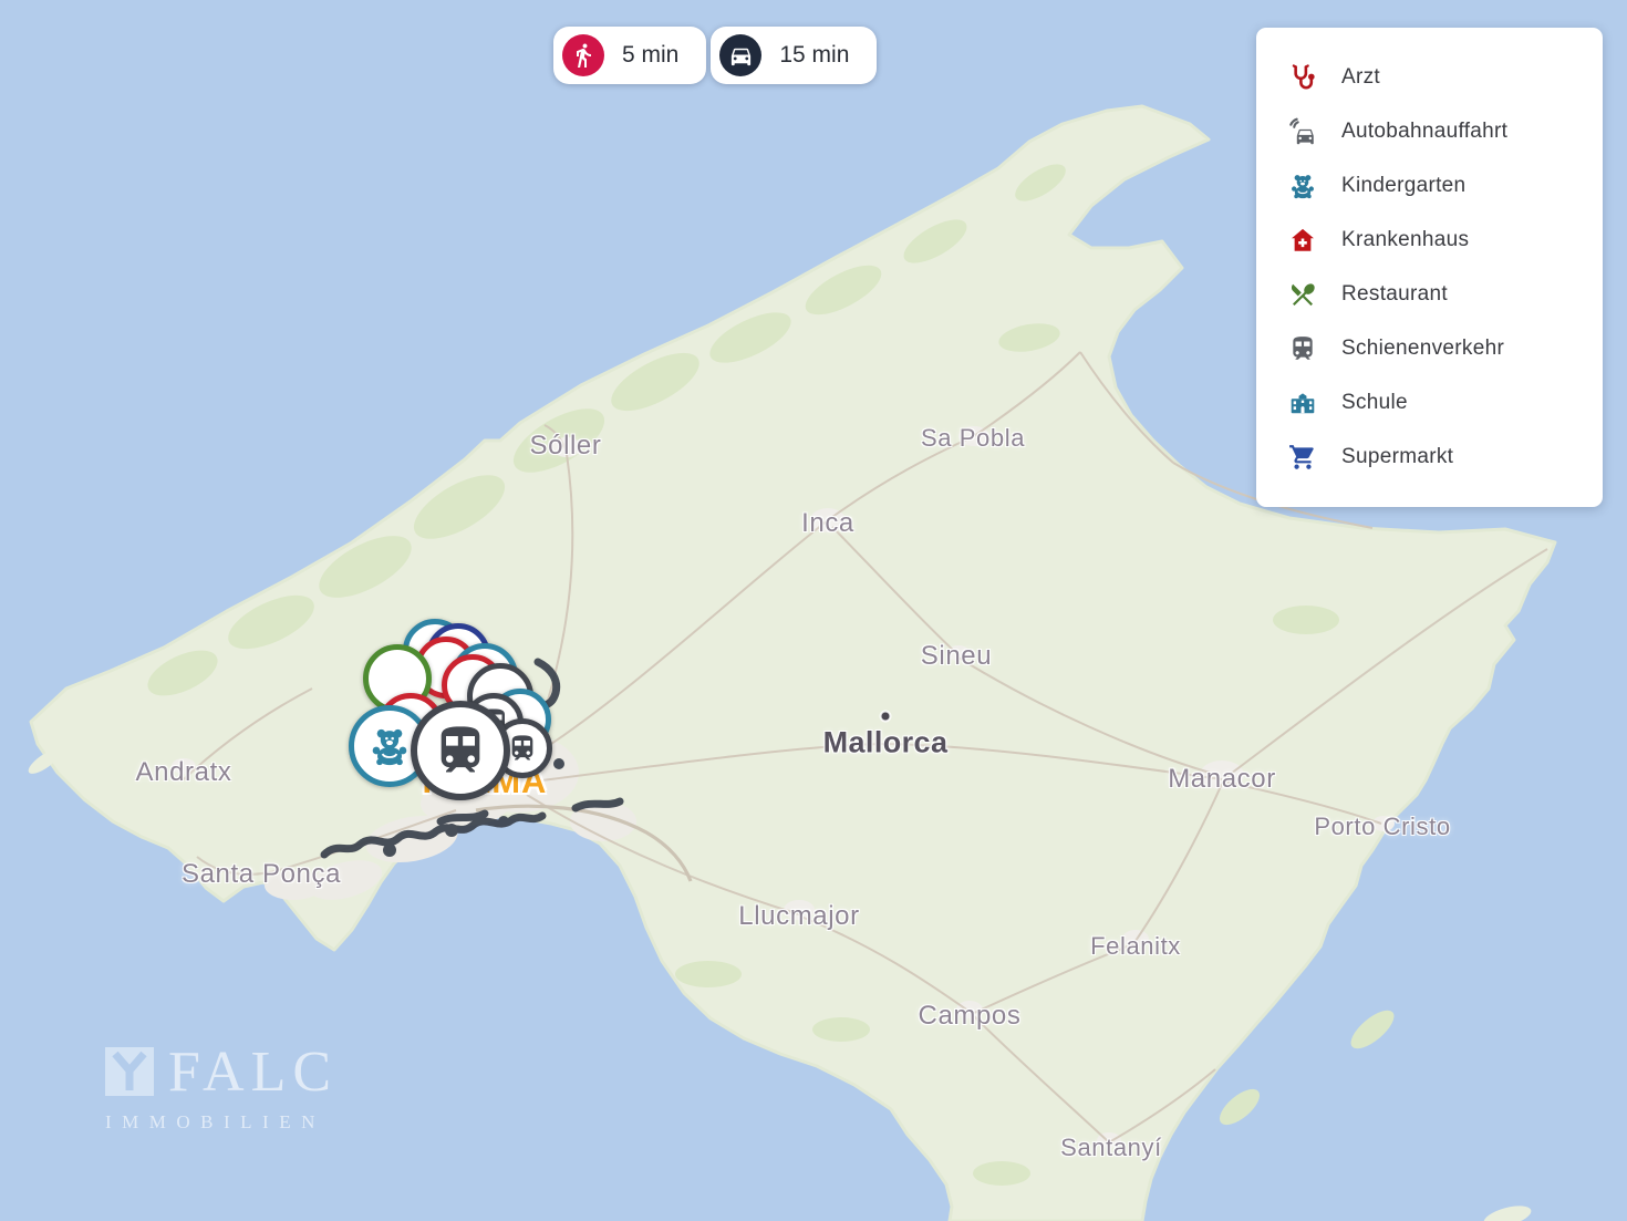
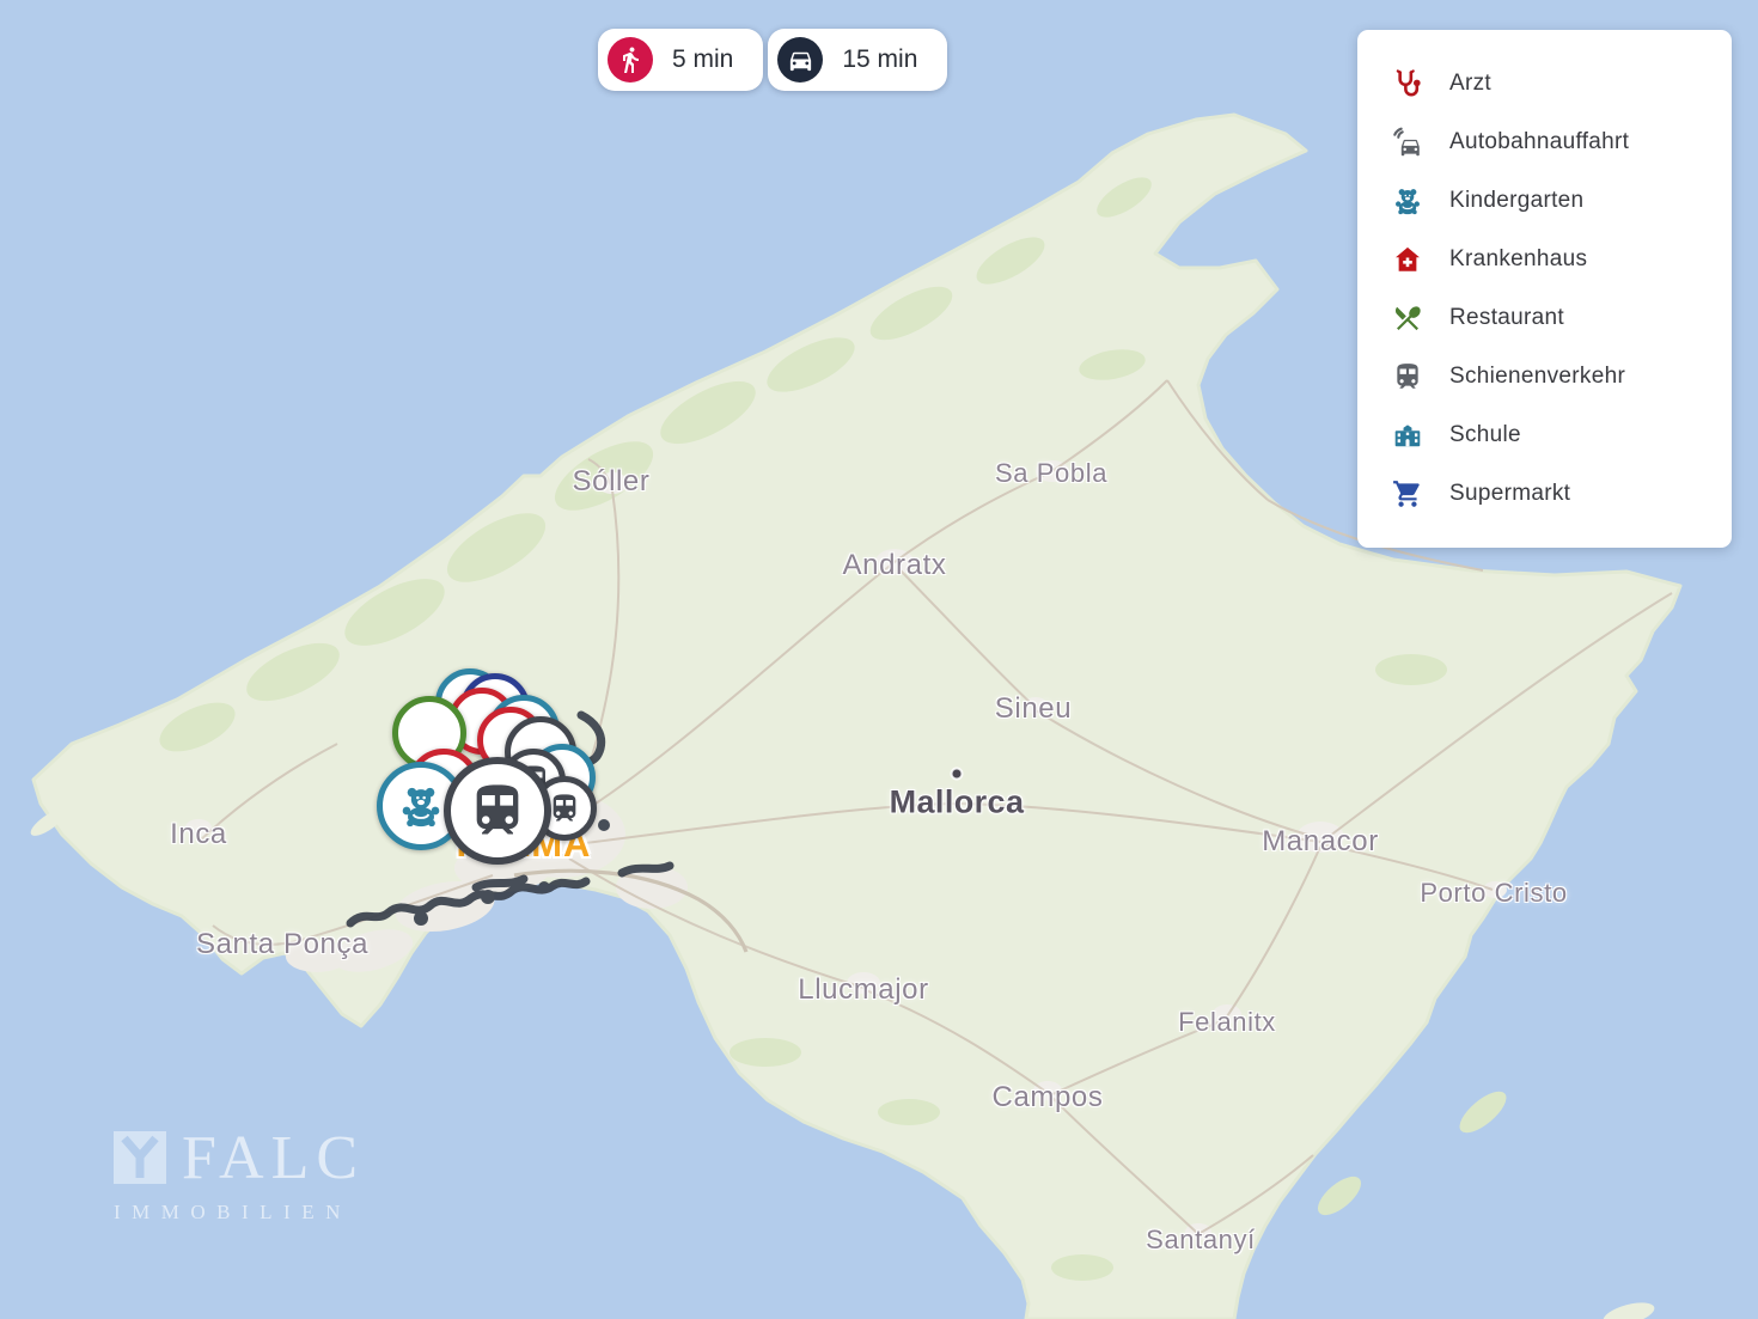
  Sóller
  Sa Pobla
- Inca
+ Andratx
  Sineu
  Mallorca
  Manacor
  Porto Cristo
- Andratx
+ Inca
  Santa Ponça
  Llucmajor
  Felanitx
  Campos
  Santanyí
  5 min
  15 min
  Arzt
  Autobahnauffahrt
  Kindergarten
  Krankenhaus
  Restaurant
  Schienenverkehr
  Schule
  Supermarkt
  FALC
  IMMOBILIEN
